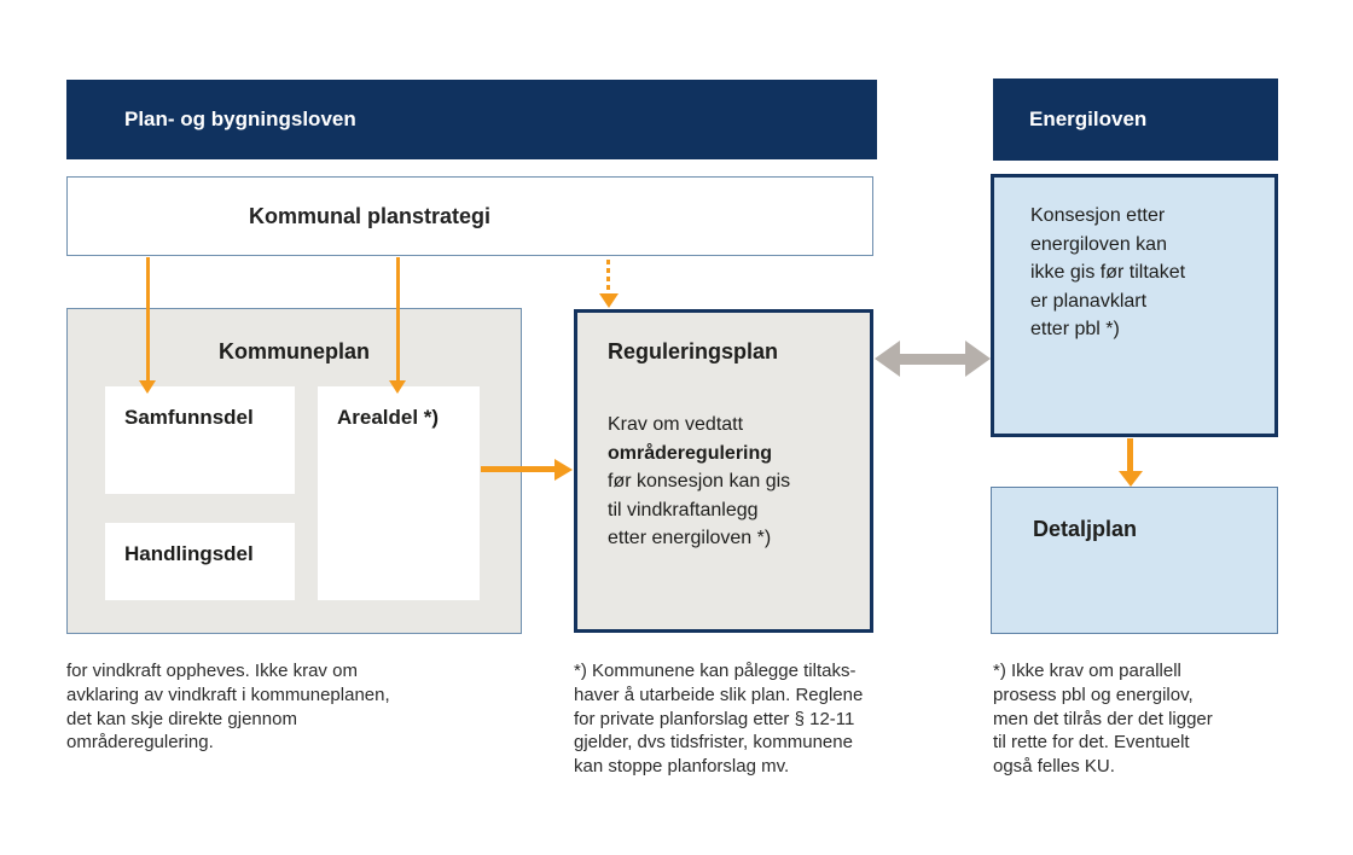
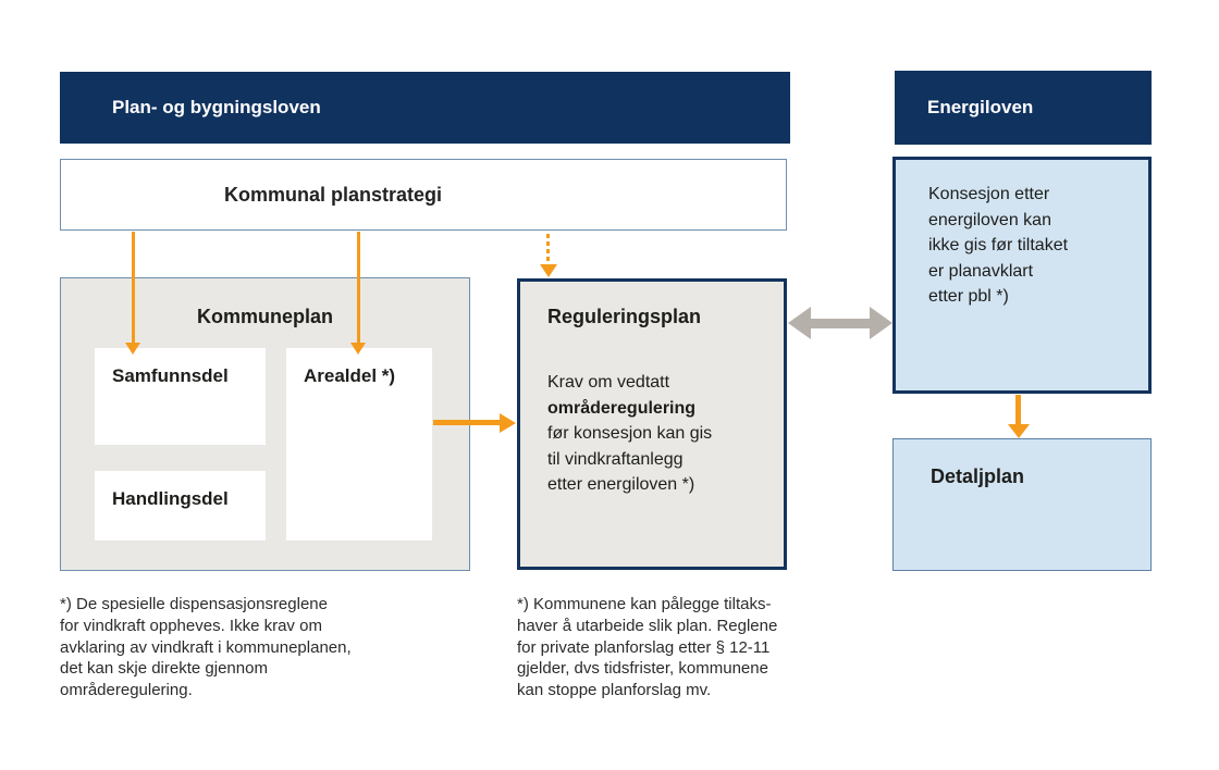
  Plan- og bygningsloven
  Kommunal planstrategi
  Kommuneplan
  Samfunnsdel
  Arealdel *)
  Handlingsdel
  Reguleringsplan
  Krav om vedtatt
  områderegulering
  før konsesjon kan gis
  til vindkraftanlegg
  etter energiloven *)
  Energiloven
  Konsesjon etter
  energiloven kan
  ikke gis før tiltaket
  er planavklart
  etter pbl *)
  Detaljplan
+ *) De spesielle dispensasjonsreglene
  for vindkraft oppheves. Ikke krav om
  avklaring av vindkraft i kommuneplanen,
  det kan skje direkte gjennom
  områderegulering.
  *) Kommunene kan pålegge tiltaks-
  haver å utarbeide slik plan. Reglene
  for private planforslag etter § 12-11
  gjelder, dvs tidsfrister, kommunene
  kan stoppe planforslag mv.
- *) Ikke krav om parallell
- prosess pbl og energilov,
- men det tilrås der det ligger
- til rette for det. Eventuelt
- også felles KU.
